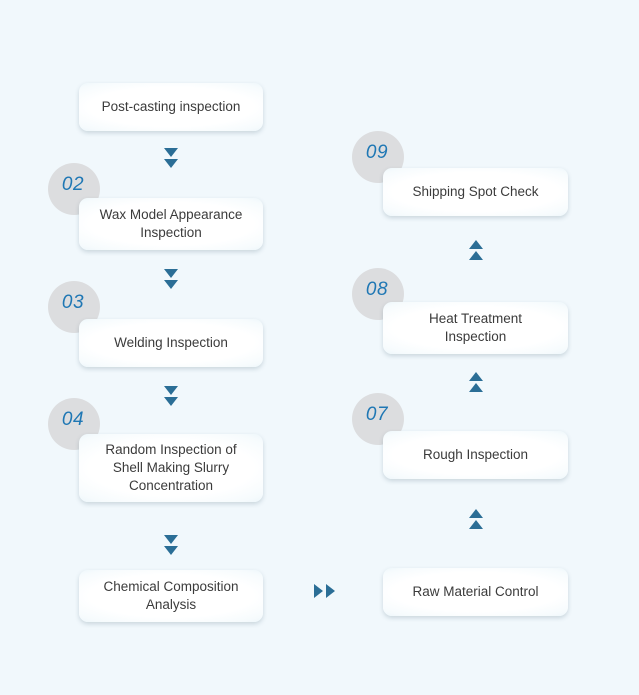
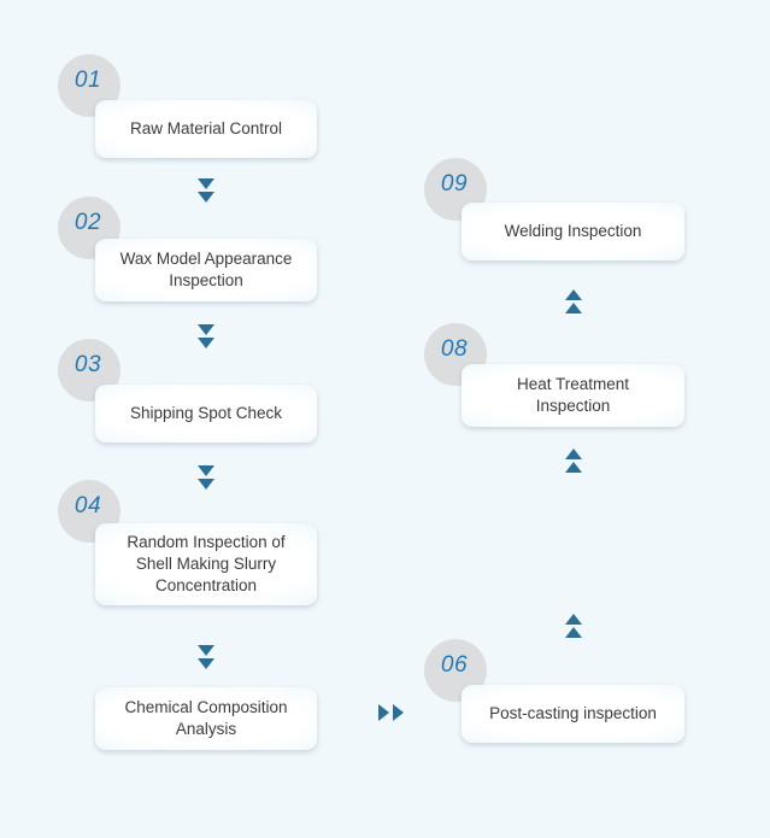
+ 01
- Post-casting inspection
+ Raw Material Control
  02
  Wax Model Appearance
  Inspection
  03
- Welding Inspection
+ Shipping Spot Check
  04
  Random Inspection of
  Shell Making Slurry
  Concentration
  Chemical Composition
  Analysis
+ 06
- Raw Material Control
+ Post-casting inspection
- 07
- Rough Inspection
  08
  Heat Treatment
  Inspection
  09
- Shipping Spot Check
+ Welding Inspection
